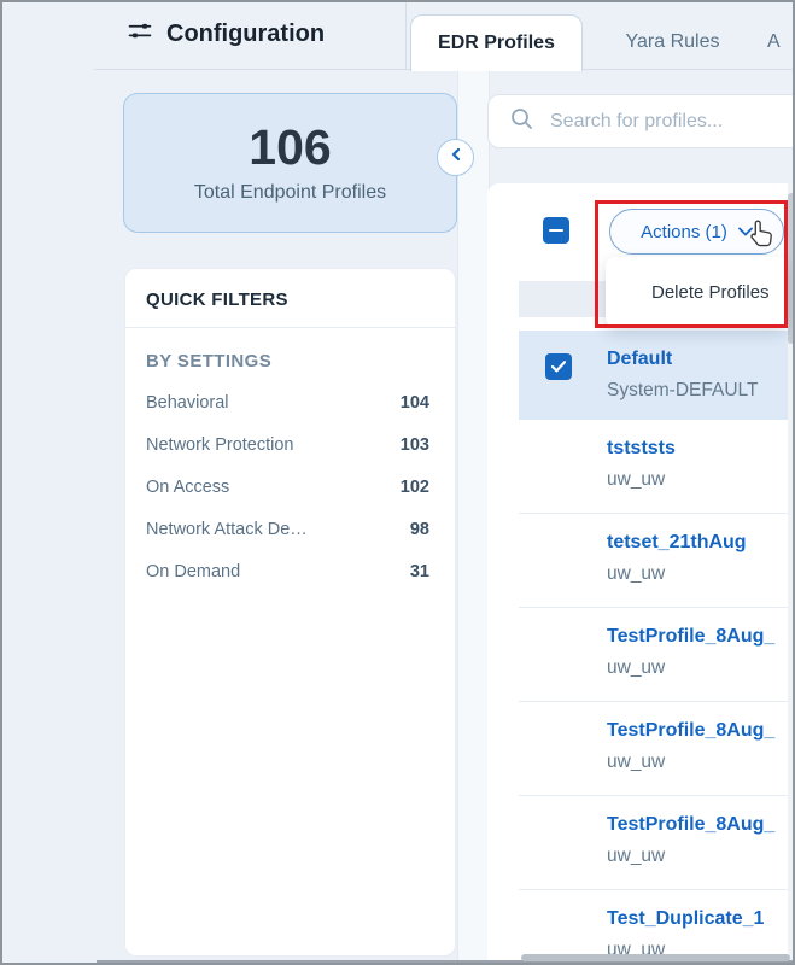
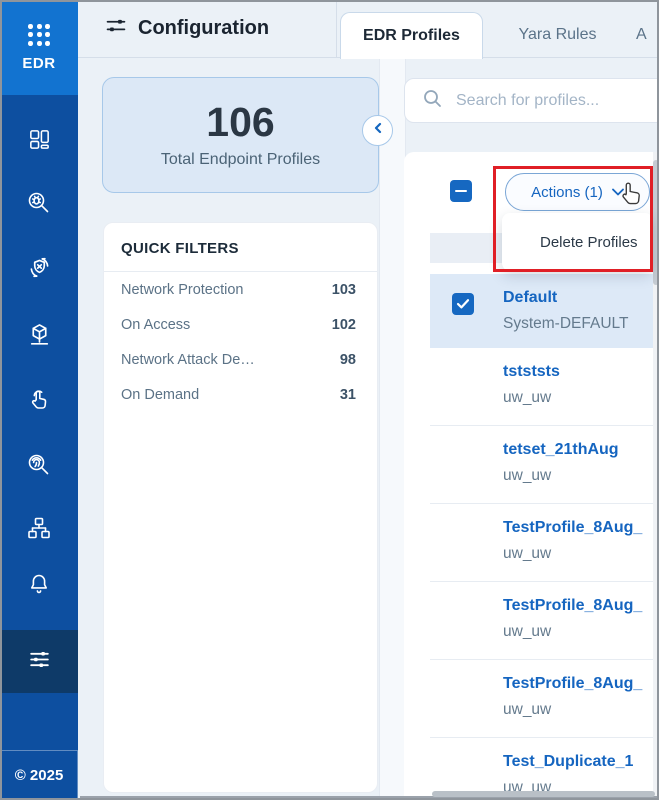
+ EDR
+ © 2025
  Configuration
  EDR Profiles
  Yara Rules
  A
  106
  Total Endpoint Profiles
  QUICK FILTERS
- BY SETTINGS
- Behavioral
- 104
  Network Protection
  103
  On Access
  102
  Network Attack De…
  98
  On Demand
  31
  Search for profiles...
  Actions (1)
  Delete Profiles
  Default
  System-DEFAULT
  tstststs
  uw_uw
  tetset_21thAug
  uw_uw
  TestProfile_8Aug_
  uw_uw
  TestProfile_8Aug_
  uw_uw
  TestProfile_8Aug_
  uw_uw
  Test_Duplicate_1
  uw_uw
